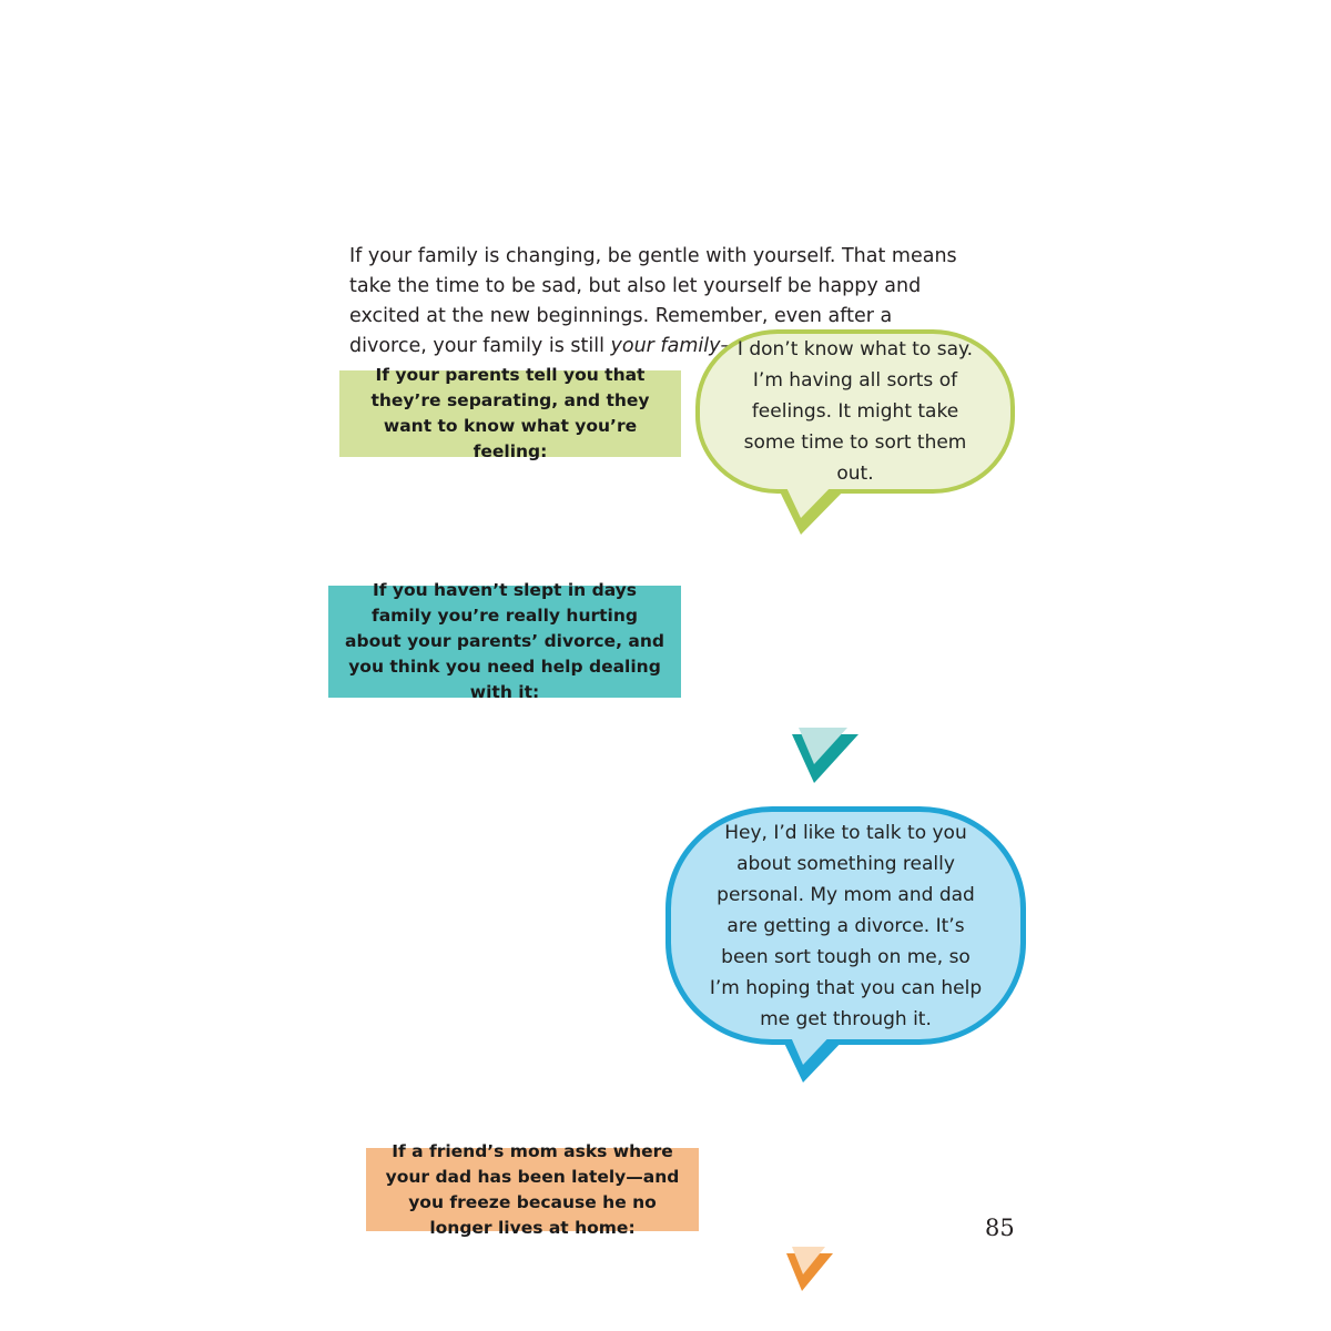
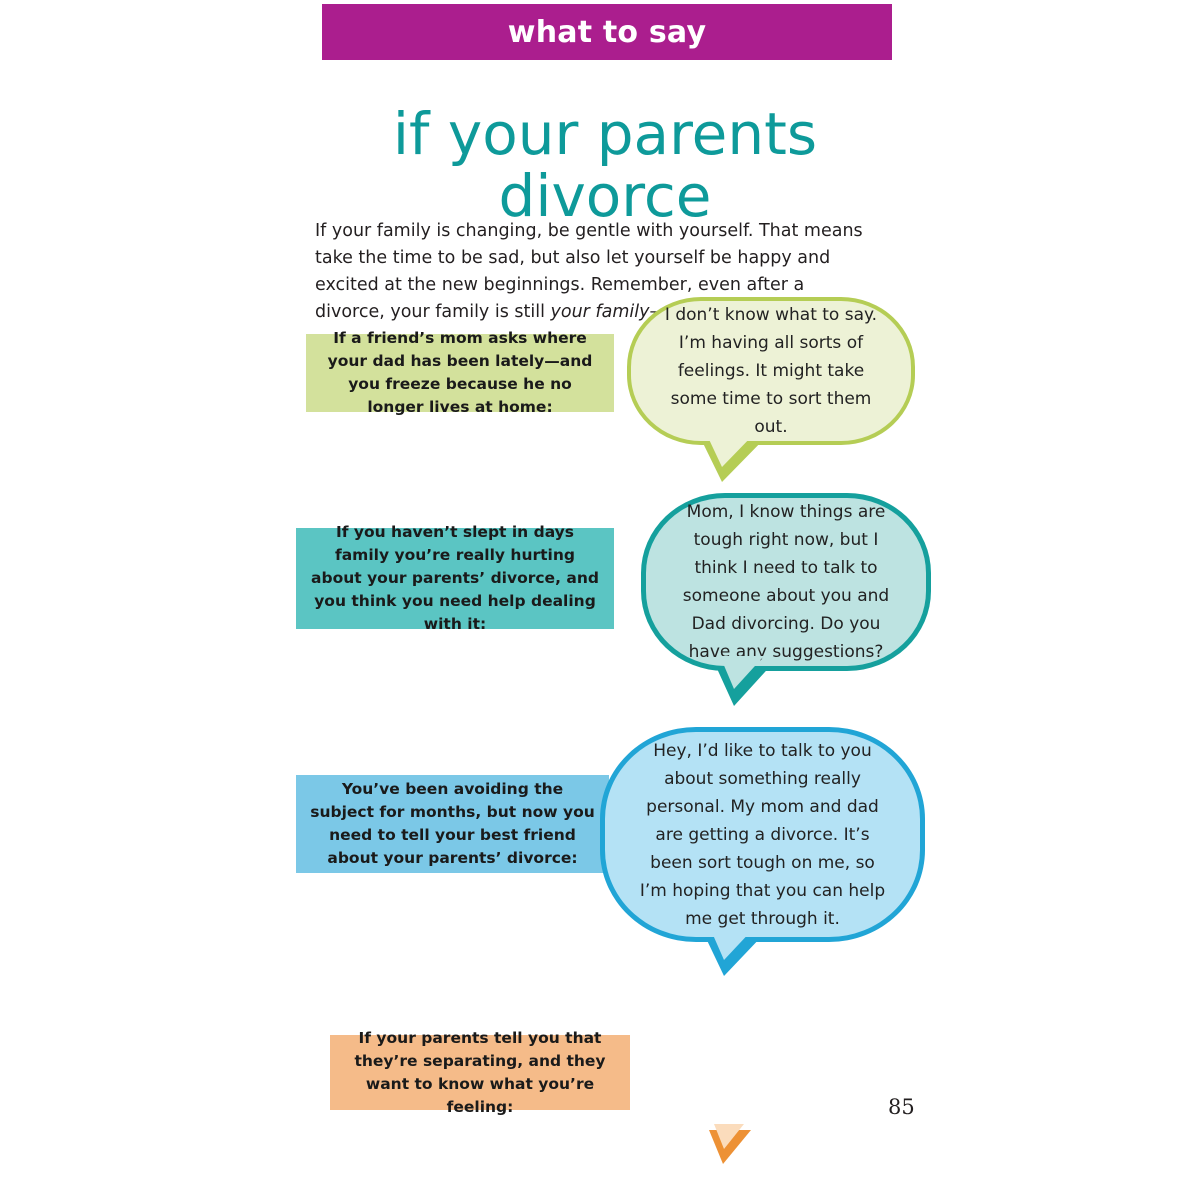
+ what to say
+ if your parents
+ divorce
  If your family is changing, be gentle with yourself. That means take the time to be sad, but also let yourself be happy and excited at the new beginnings. Remember, even after a divorce, your family is still your family
- If your parents tell you that they’re separating, and they want to know what you’re feeling:
+ If a friend’s mom asks where your dad has been lately—and you freeze because he no longer lives at home:
  I don’t know what to say. I’m having all sorts of feelings. It might take some time to sort them out.
  If you haven’t slept in days family you’re really hurting about your parents’ divorce, and you think you need help dealing with it:
+ Mom, I know things are tough right now, but I think I need to talk to someone about you and Dad divorcing. Do you have any suggestions?
+ You’ve been avoiding the subject for months, but now you need to tell your best friend about your parents’ divorce:
  Hey, I’d like to talk to you about something really personal. My mom and dad are getting a divorce. It’s been sort tough on me, so I’m hoping that you can help me get through it.
- If a friend’s mom asks where your dad has been lately—and you freeze because he no longer lives at home:
+ If your parents tell you that they’re separating, and they want to know what you’re feeling:
  85
